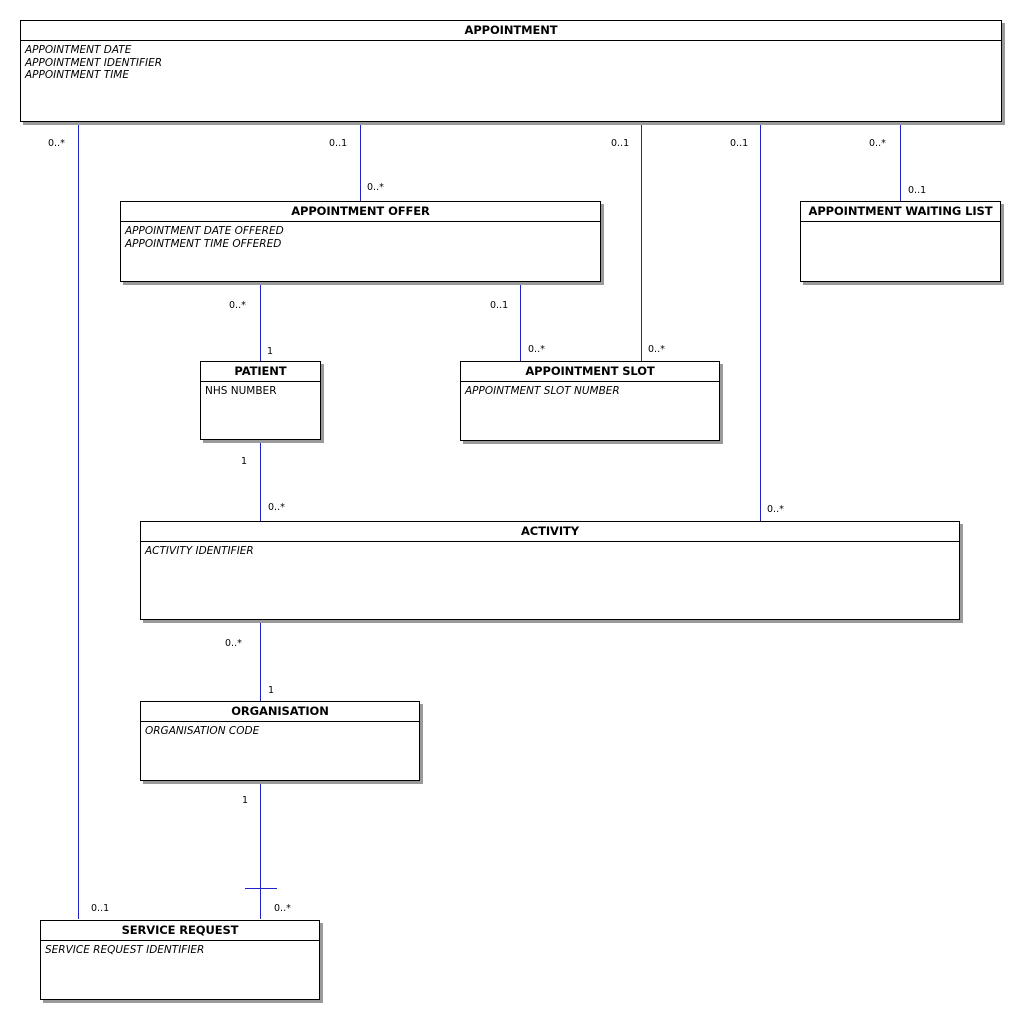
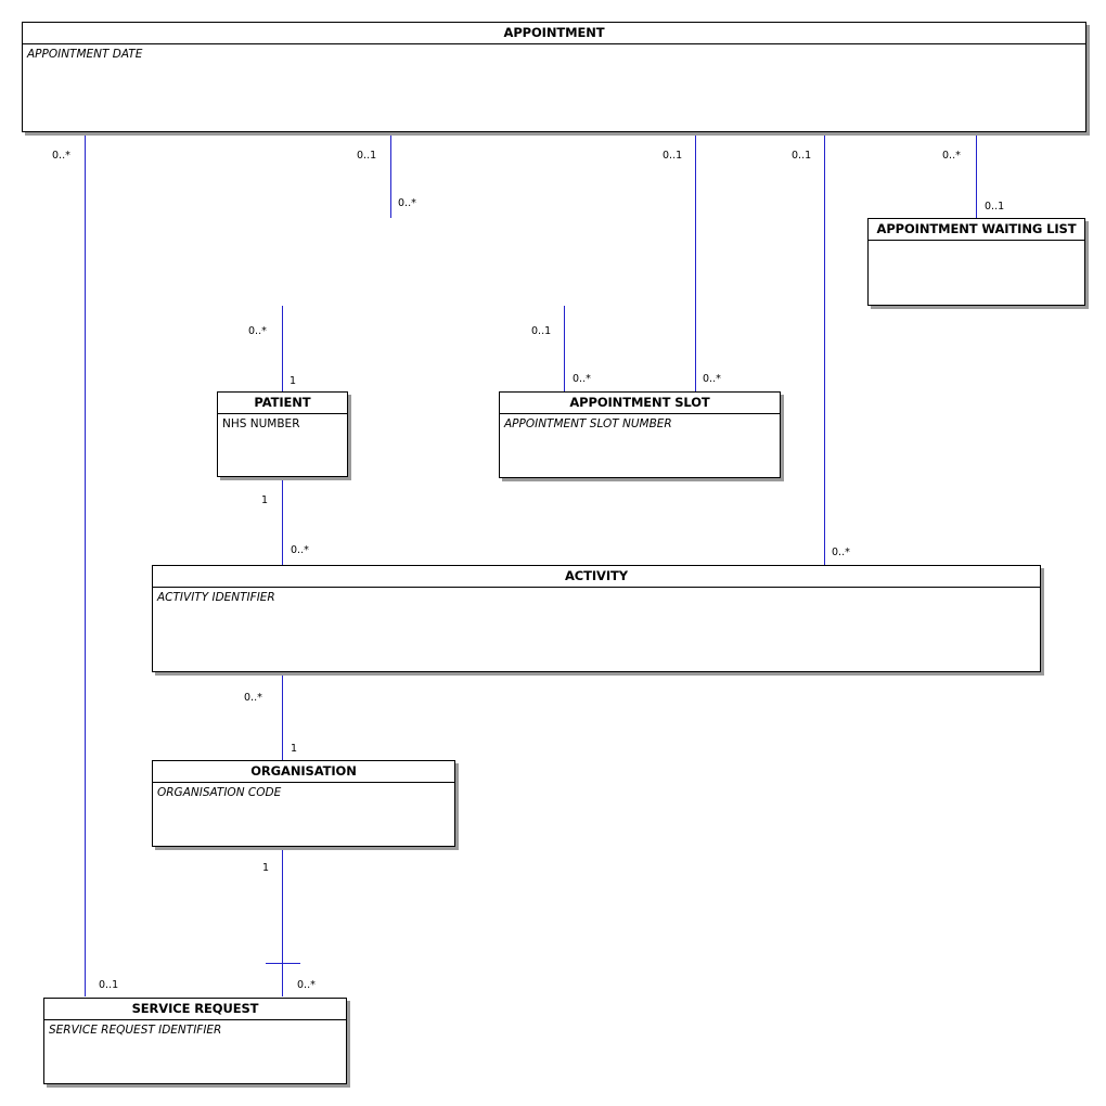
  0..*
  0..1
  0..*
  0..1
  0..*
  0..1
  0..*
  0..*
  0..1
  0..*
  1
  0..1
  0..*
  1
  0..*
  0..*
  1
  1
  0..*
  0..1
  APPOINTMENT
  APPOINTMENT DATE
- APPOINTMENT IDENTIFIER
- APPOINTMENT TIME
- APPOINTMENT OFFER
- APPOINTMENT DATE OFFERED
- APPOINTMENT TIME OFFERED
  APPOINTMENT WAITING LIST
  PATIENT
  NHS NUMBER
  APPOINTMENT SLOT
  APPOINTMENT SLOT NUMBER
  ACTIVITY
  ACTIVITY IDENTIFIER
  ORGANISATION
  ORGANISATION CODE
  SERVICE REQUEST
  SERVICE REQUEST IDENTIFIER
